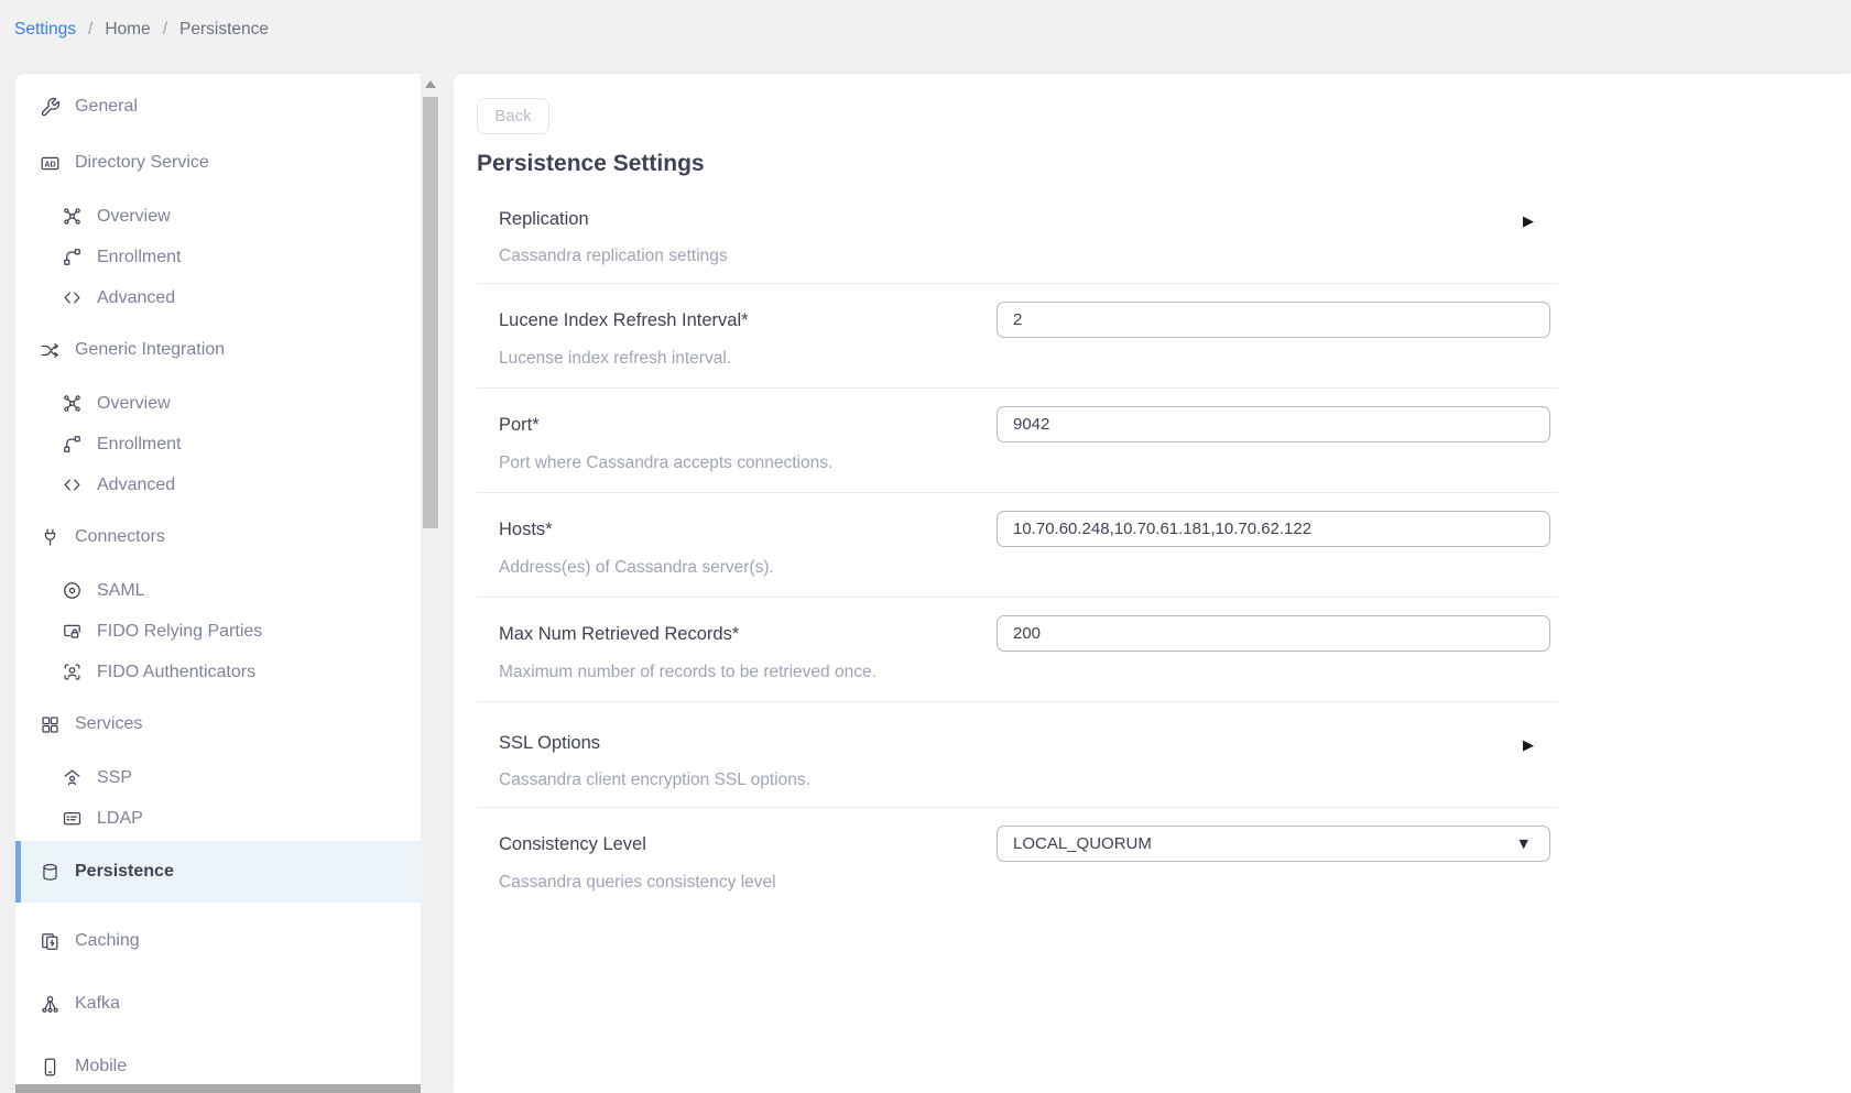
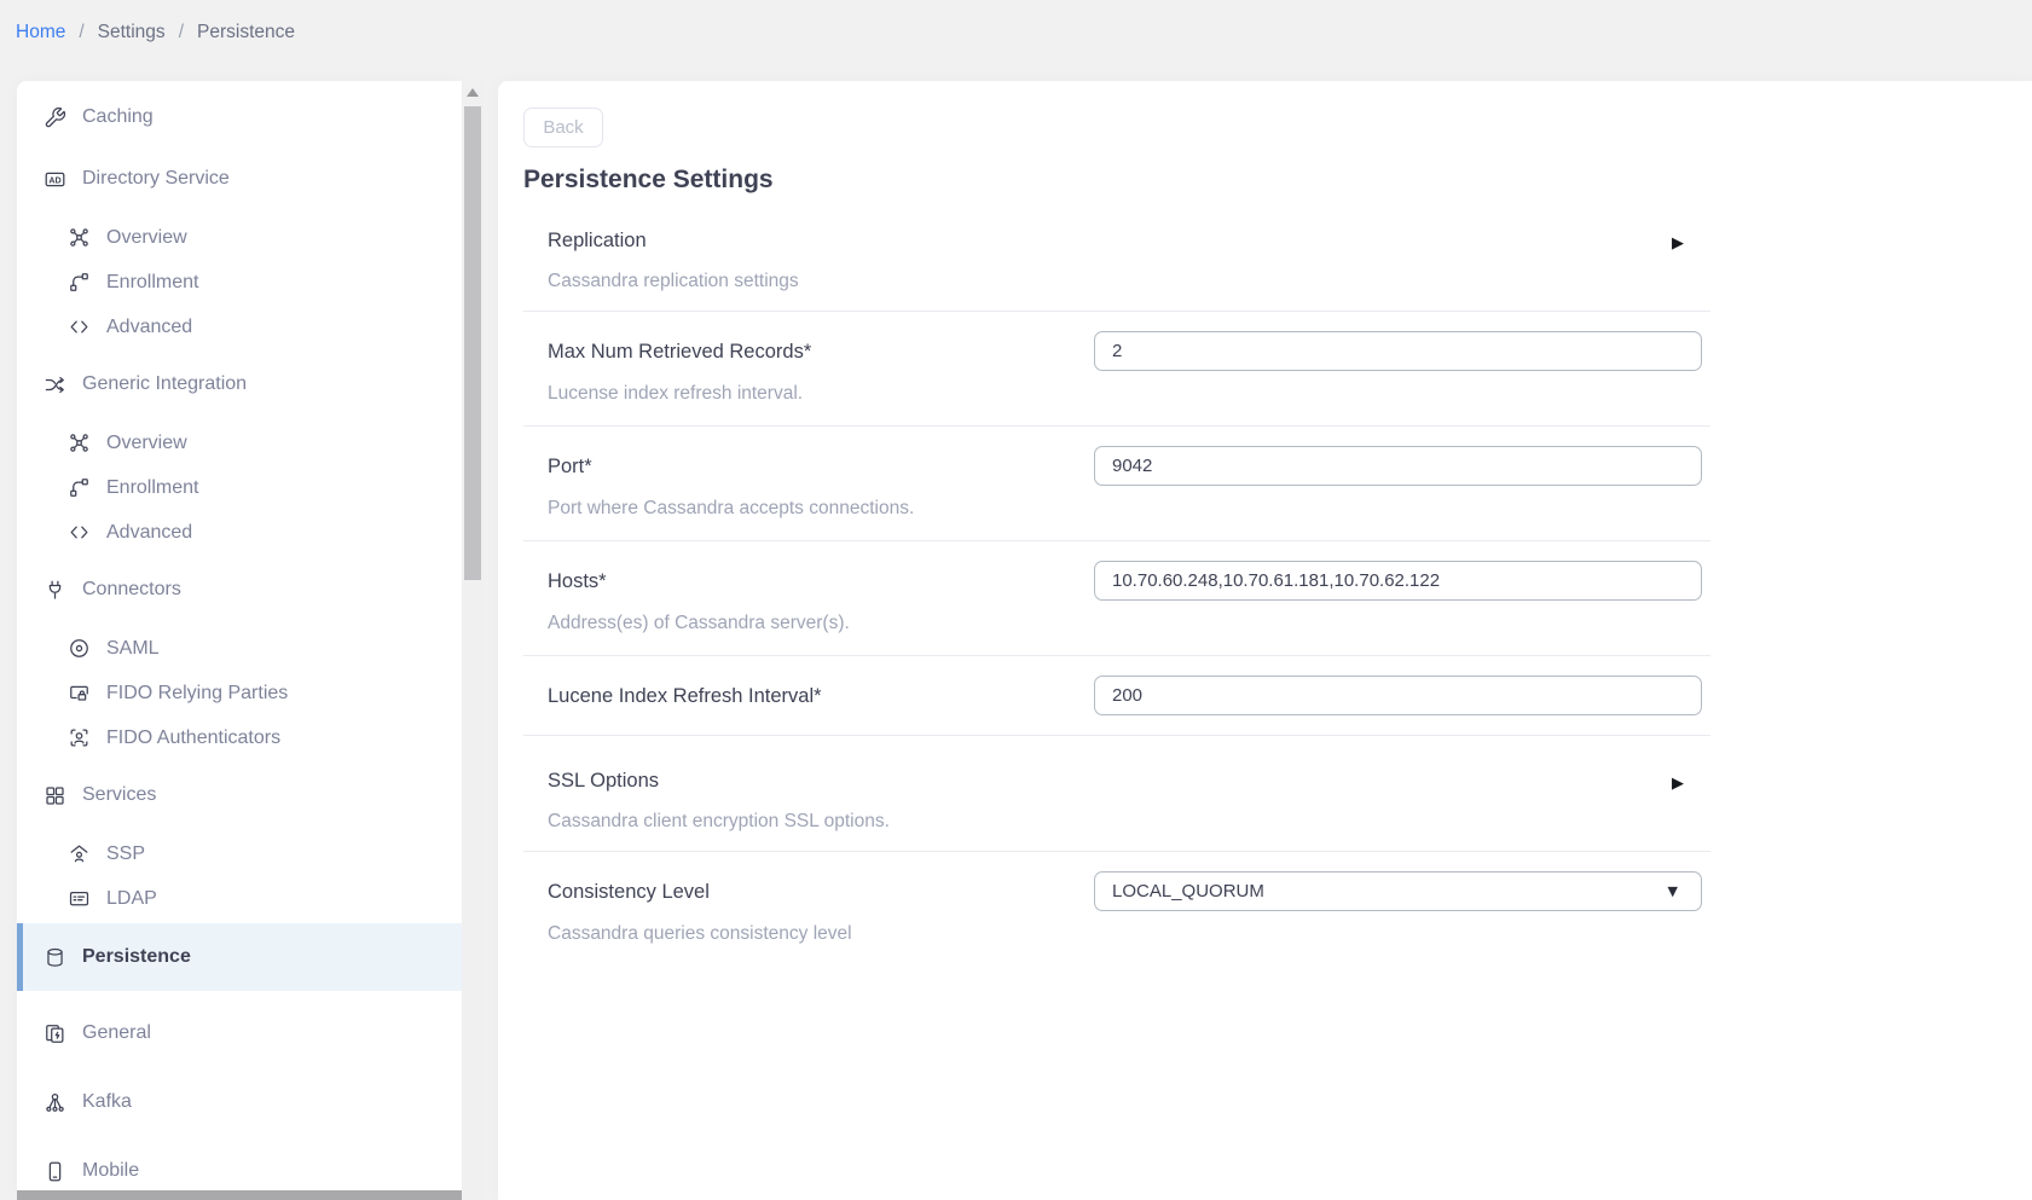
- Settings
+ Home
  /
- Home
+ Settings
  /
  Persistence
- General
+ Caching
  AD
  Directory Service
  Overview
  Enrollment
  Advanced
  Generic Integration
  Overview
  Enrollment
  Advanced
  Connectors
  SAML
  FIDO Relying Parties
  FIDO Authenticators
  Services
  SSP
  LDAP
  Persistence
- Caching
+ General
  Kafka
  Mobile
  Back
  Persistence Settings
  Replication
  Cassandra replication settings
  ▶
- Lucene Index Refresh Interval*
+ Max Num Retrieved Records*
  Lucense index refresh interval.
  2
  Port*
  Port where Cassandra accepts connections.
  9042
  Hosts*
  Address(es) of Cassandra server(s).
  10.70.60.248,10.70.61.181,10.70.62.122
- Max Num Retrieved Records*
+ Lucene Index Refresh Interval*
- Maximum number of records to be retrieved once.
  200
  SSL Options
  Cassandra client encryption SSL options.
  ▶
  Consistency Level
  Cassandra queries consistency level
  LOCAL_QUORUM
  ▼
